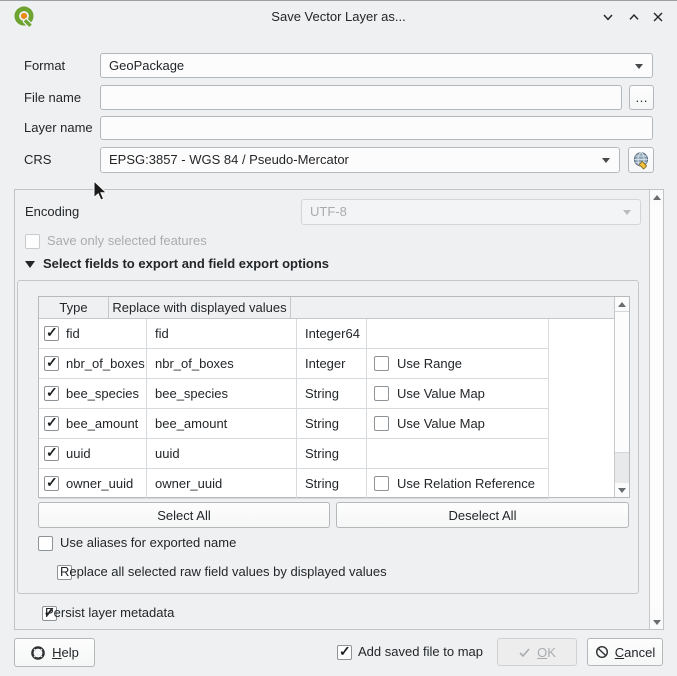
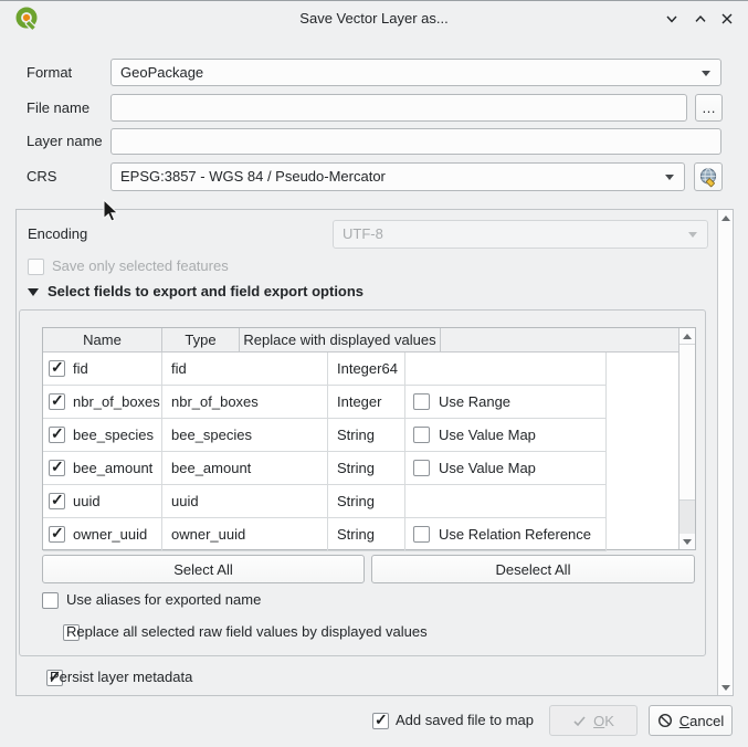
  Save Vector Layer as...
  Format
  GeoPackage
  File name
  …
  Layer name
  CRS
  EPSG:3857 - WGS 84 / Pseudo-Mercator
  Encoding
  UTF-8
  Save only selected features
  Select fields to export and field export options
+ Name
  Type
  Replace with displayed values
  fid
  fid
  Integer64
  nbr_of_boxes
  nbr_of_boxes
  Integer
  Use Range
  bee_species
  bee_species
  String
  Use Value Map
  bee_amount
  bee_amount
  String
  Use Value Map
  uuid
  uuid
  String
  owner_uuid
  owner_uuid
  String
  Use Relation Reference
  Select All
  Deselect All
  Use aliases for exported name
  Replace all selected raw field values by displayed values
  Persist layer metadata
- Help
  Add saved file to map
  OK
  Cancel
